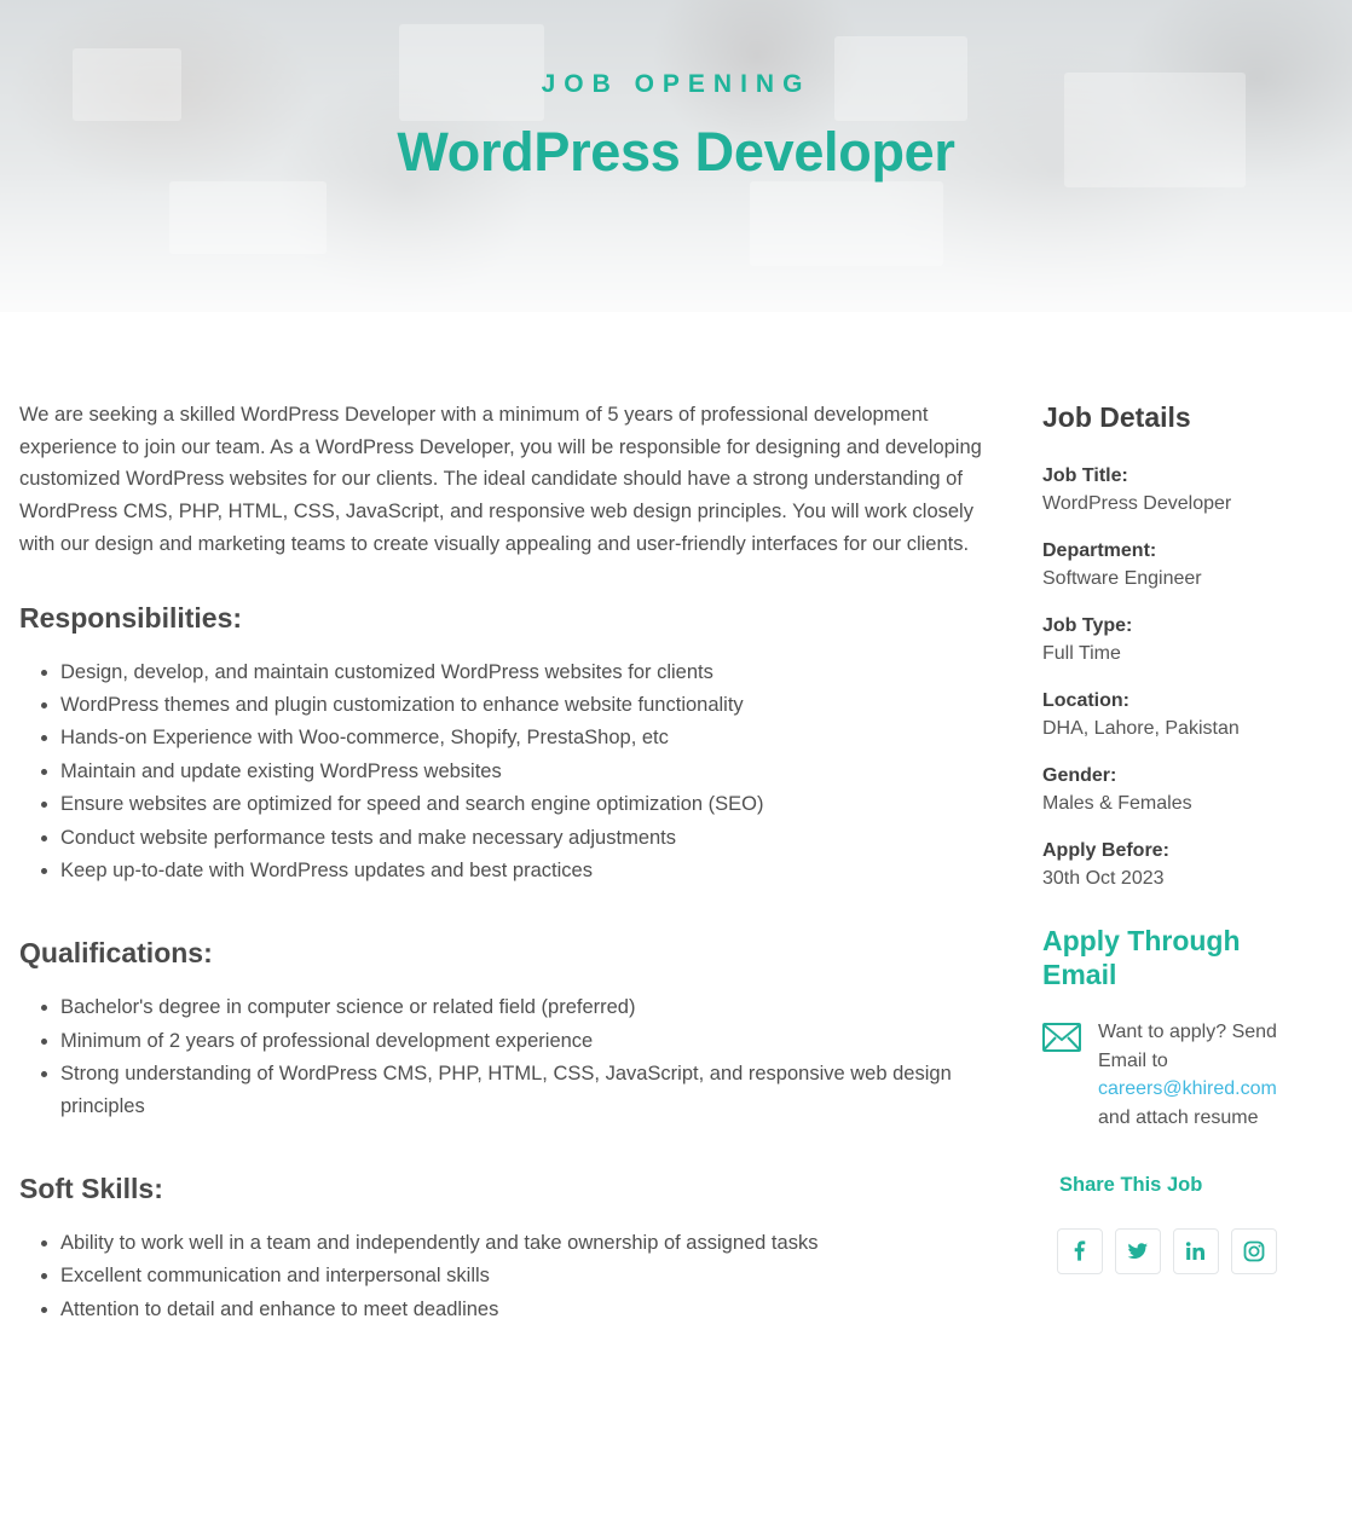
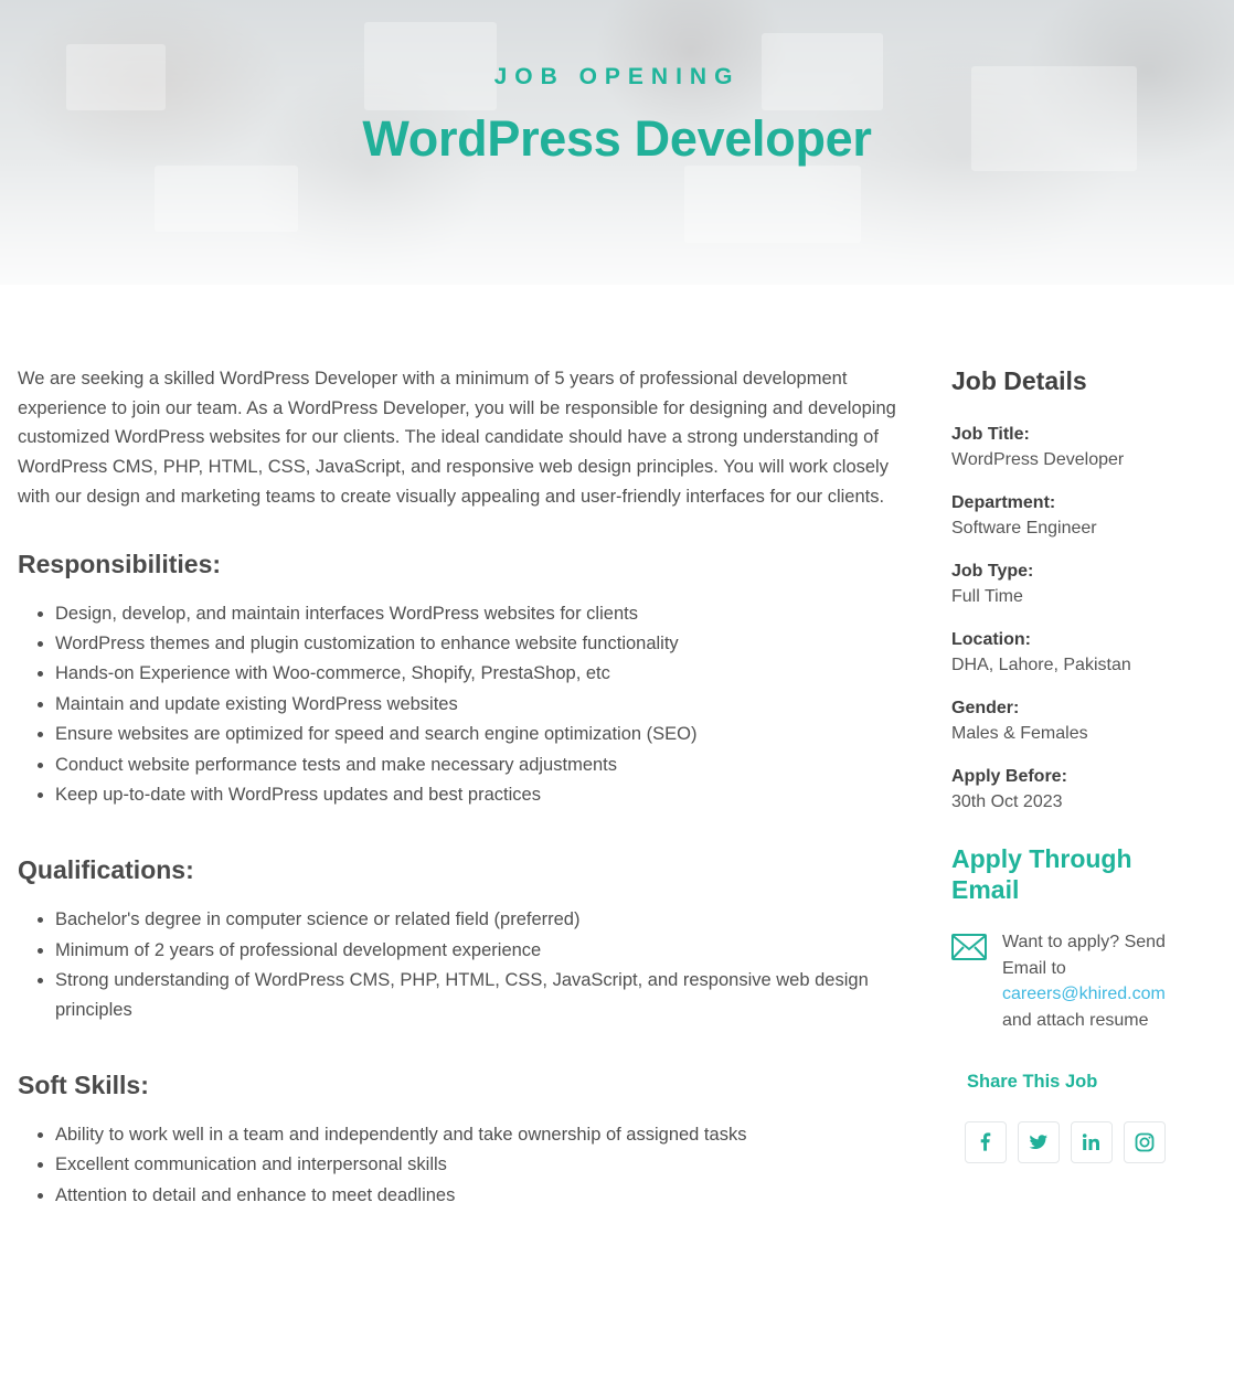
  JOB OPENING
  WordPress Developer
  We are seeking a skilled WordPress Developer with a minimum of 5 years of professional development experience to join our team. As a WordPress Developer, you will be responsible for designing and developing customized WordPress websites for our clients. The ideal candidate should have a strong understanding of WordPress CMS, PHP, HTML, CSS, JavaScript, and responsive web design principles. You will work closely with our design and marketing teams to create visually appealing and user-friendly interfaces for our clients.
  Responsibilities:
- Design, develop, and maintain customized WordPress websites for clients
+ Design, develop, and maintain interfaces WordPress websites for clients
  WordPress themes and plugin customization to enhance website functionality
  Hands-on Experience with Woo-commerce, Shopify, PrestaShop, etc
  Maintain and update existing WordPress websites
  Ensure websites are optimized for speed and search engine optimization (SEO)
  Conduct website performance tests and make necessary adjustments
  Keep up-to-date with WordPress updates and best practices
  Qualifications:
  Bachelor's degree in computer science or related field (preferred)
  Minimum of 2 years of professional development experience
  Strong understanding of WordPress CMS, PHP, HTML, CSS, JavaScript, and responsive web design
  principles
  Soft Skills:
  Ability to work well in a team and independently and take ownership of assigned tasks
  Excellent communication and interpersonal skills
  Attention to detail and enhance to meet deadlines
  Job Details
  Job Title:
  WordPress Developer
  Department:
  Software Engineer
  Job Type:
  Full Time
  Location:
  DHA, Lahore, Pakistan
  Gender:
  Males & Females
  Apply Before:
  30th Oct 2023
  Apply Through Email
  Want to apply? Send Email to careers@khired.com and attach resume
  Share This Job
